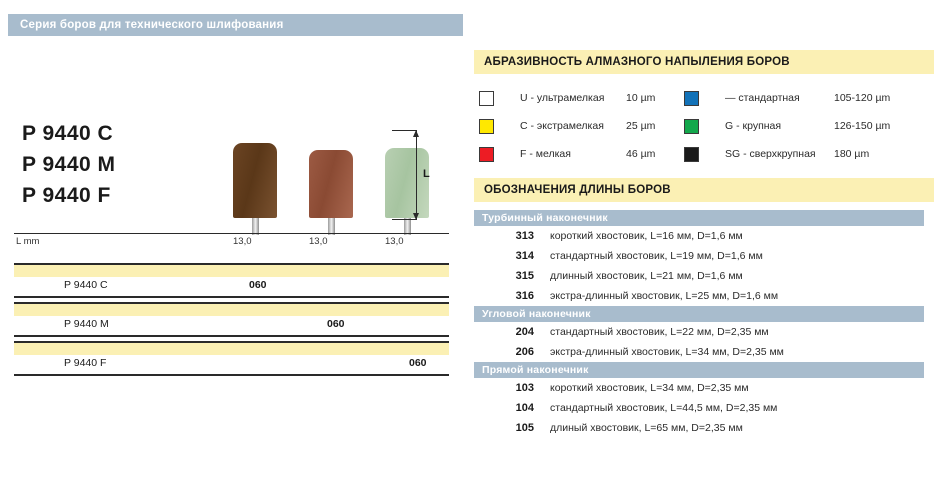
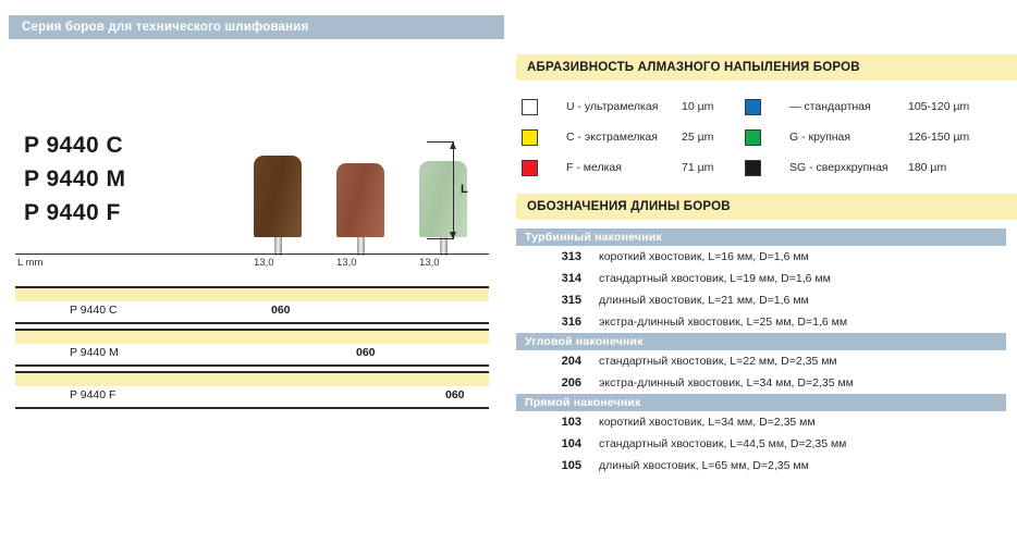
  Серия боров для технического шлифования
  P 9440 C
  P 9440 M
  P 9440 F
  L
  L mm
  13,0
  13,0
  13,0
  P 9440 C
  060
  P 9440 M
  060
  P 9440 F
  060
  АБРАЗИВНОСТЬ АЛМАЗНОГО НАПЫЛЕНИЯ БОРОВ
  U - ультрамелкая
  10 µm
  C - экстрамелкая
  25 µm
  F - мелкая
- 46 µm
+ 71 µm
  — стандартная
  105-120 µm
  G - крупная
  126-150 µm
  SG - сверхкрупная
  180 µm
  ОБОЗНАЧЕНИЯ ДЛИНЫ БОРОВ
  Турбинный наконечник
  313
  короткий хвостовик, L=16 мм, D=1,6 мм
  314
  стандартный хвостовик, L=19 мм, D=1,6 мм
  315
  длинный хвостовик, L=21 мм, D=1,6 мм
  316
  экстра-длинный хвостовик, L=25 мм, D=1,6 мм
  Угловой наконечник
  204
  стандартный хвостовик, L=22 мм, D=2,35 мм
  206
  экстра-длинный хвостовик, L=34 мм, D=2,35 мм
  Прямой наконечник
  103
  короткий хвостовик, L=34 мм, D=2,35 мм
  104
  стандартный хвостовик, L=44,5 мм, D=2,35 мм
  105
  длиный хвостовик, L=65 мм, D=2,35 мм
